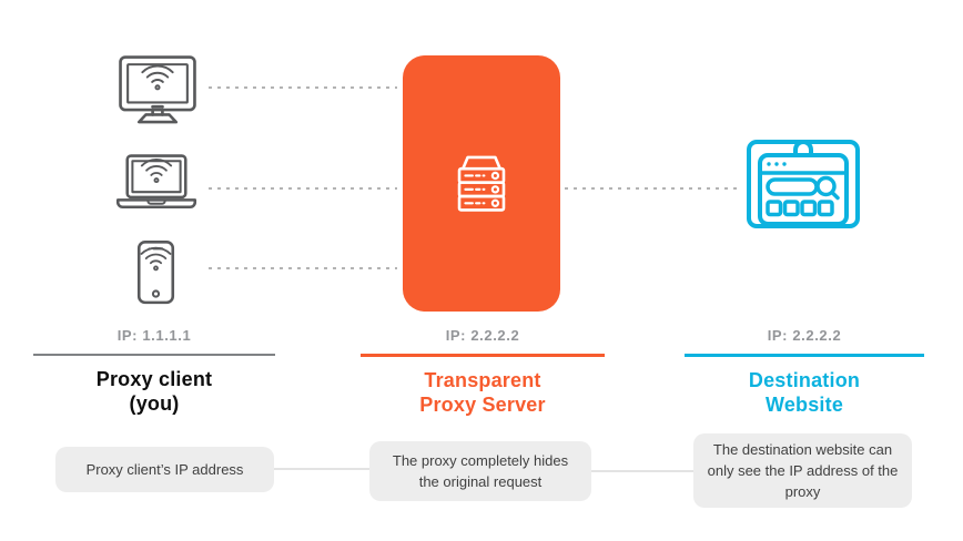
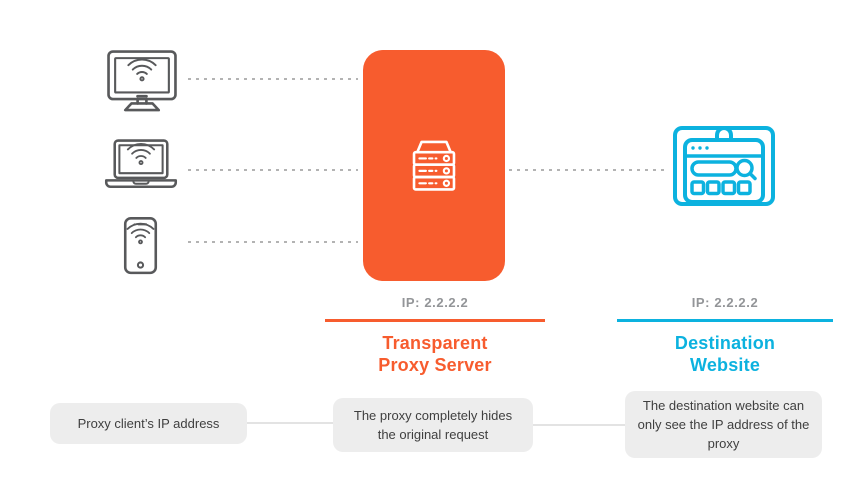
- IP: 1.1.1.1
- Proxy client
- (you)
  IP: 2.2.2.2
  Transparent
  Proxy Server
  IP: 2.2.2.2
  Destination
  Website
  Proxy client’s IP address
  The proxy completely hides the original request
  The destination website can only see the IP address of the proxy
